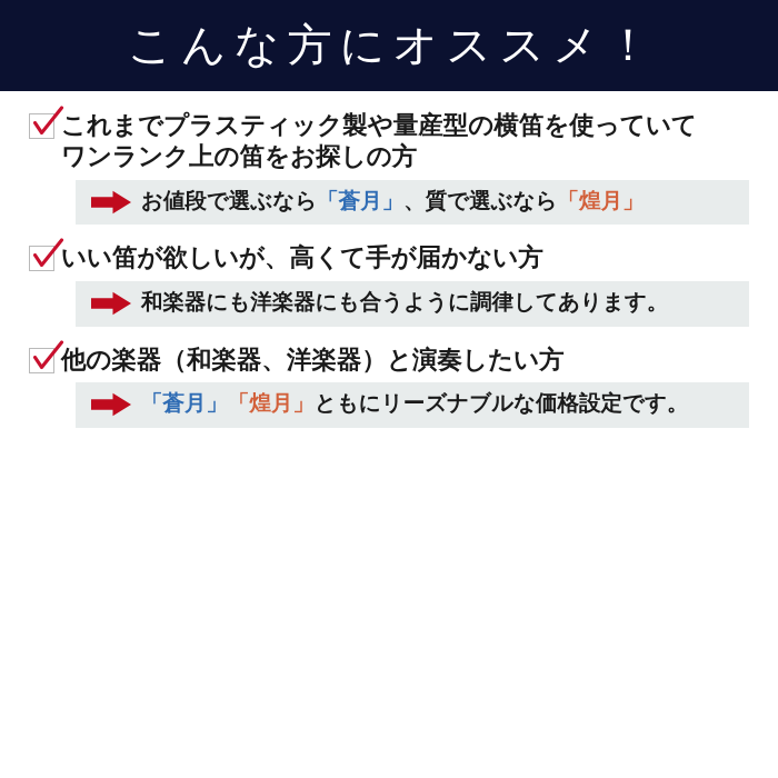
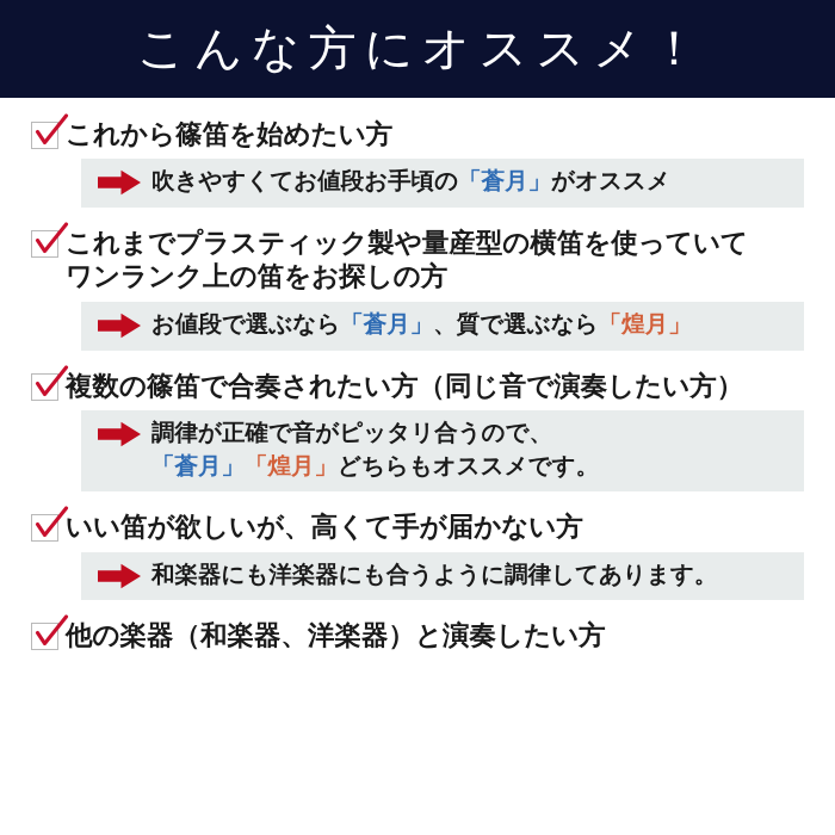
  こんな方にオススメ！
+ これから篠笛を始めたい方
+ 吹きやすくてお値段お手頃の「蒼月」がオススメ
  これまでプラスティック製や量産型の横笛を使っていて
  ワンランク上の笛をお探しの方
  お値段で選ぶなら「蒼月」、質で選ぶなら「煌月」
+ 複数の篠笛で合奏されたい方（同じ音で演奏したい方）
+ 調律が正確で音がピッタリ合うので、
+ 「蒼月」「煌月」どちらもオススメです。
  いい笛が欲しいが、高くて手が届かない方
  和楽器にも洋楽器にも合うように調律してあります。
  他の楽器（和楽器、洋楽器）と演奏したい方
- 「蒼月」「煌月」ともにリーズナブルな価格設定です。
